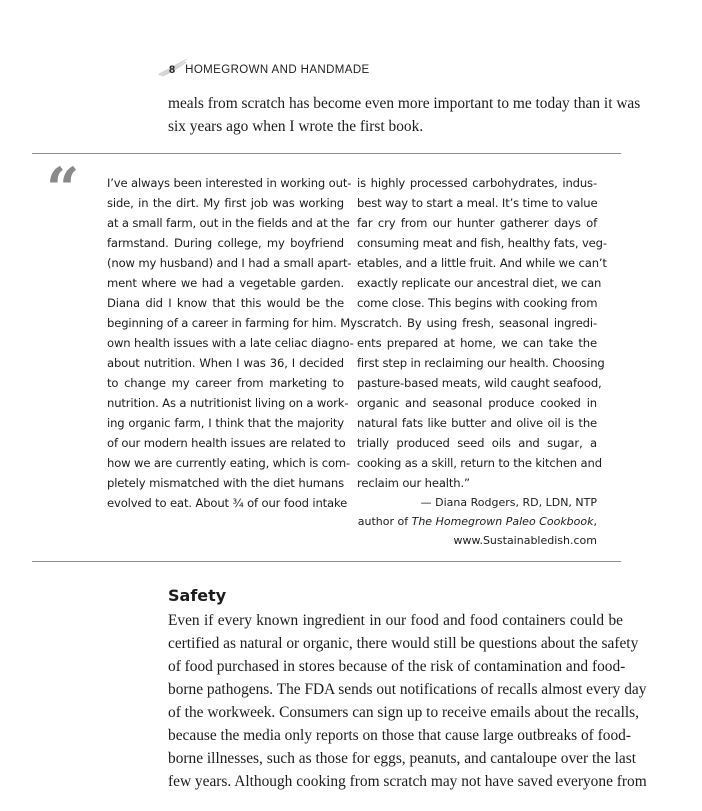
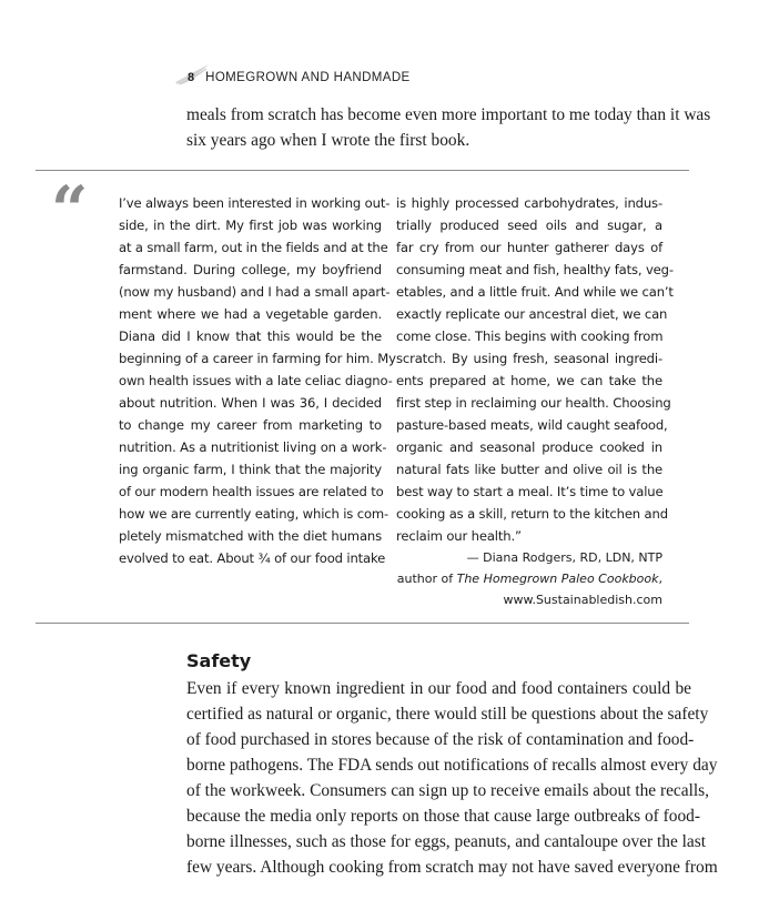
  8
  HOMEGROWN AND HANDMADE
  meals from scratch has become even more important to me today than it was
  six years ago when I wrote the first book.
  “
  I’ve always been interested in working out-
  side, in the dirt. My first job was working
  at a small farm, out in the fields and at the
  farmstand. During college, my boyfriend
  (now my husband) and I had a small apart-
  ment where we had a vegetable garden.
  Diana did I know that this would be the
  beginning of a career in farming for him. My
  own health issues with a late celiac diagno-
  about nutrition. When I was 36, I decided
  to change my career from marketing to
  nutrition. As a nutritionist living on a work-
  ing organic farm, I think that the majority
  of our modern health issues are related to
  how we are currently eating, which is com-
  pletely mismatched with the diet humans
  evolved to eat. About ¾ of our food intake
  is highly processed carbohydrates, indus-
- best way to start a meal. It’s time to value
+ trially produced seed oils and sugar, a
  far cry from our hunter gatherer days of
  consuming meat and fish, healthy fats, veg-
  etables, and a little fruit. And while we can’t
  exactly replicate our ancestral diet, we can
  come close. This begins with cooking from
  scratch. By using fresh, seasonal ingredi-
  ents prepared at home, we can take the
  first step in reclaiming our health. Choosing
  pasture-based meats, wild caught seafood,
  organic and seasonal produce cooked in
  natural fats like butter and olive oil is the
- trially produced seed oils and sugar, a
+ best way to start a meal. It’s time to value
  cooking as a skill, return to the kitchen and
  reclaim our health.”
  — Diana Rodgers, RD, LDN, NTP
  author of The Homegrown Paleo Cookbook,
  www.Sustainabledish.com
  Safety
  Even if every known ingredient in our food and food containers could be
  certified as natural or organic, there would still be questions about the safety
  of food purchased in stores because of the risk of contamination and food-
  borne pathogens. The FDA sends out notifications of recalls almost every day
  of the workweek. Consumers can sign up to receive emails about the recalls,
  because the media only reports on those that cause large outbreaks of food-
  borne illnesses, such as those for eggs, peanuts, and cantaloupe over the last
  few years. Although cooking from scratch may not have saved everyone from
